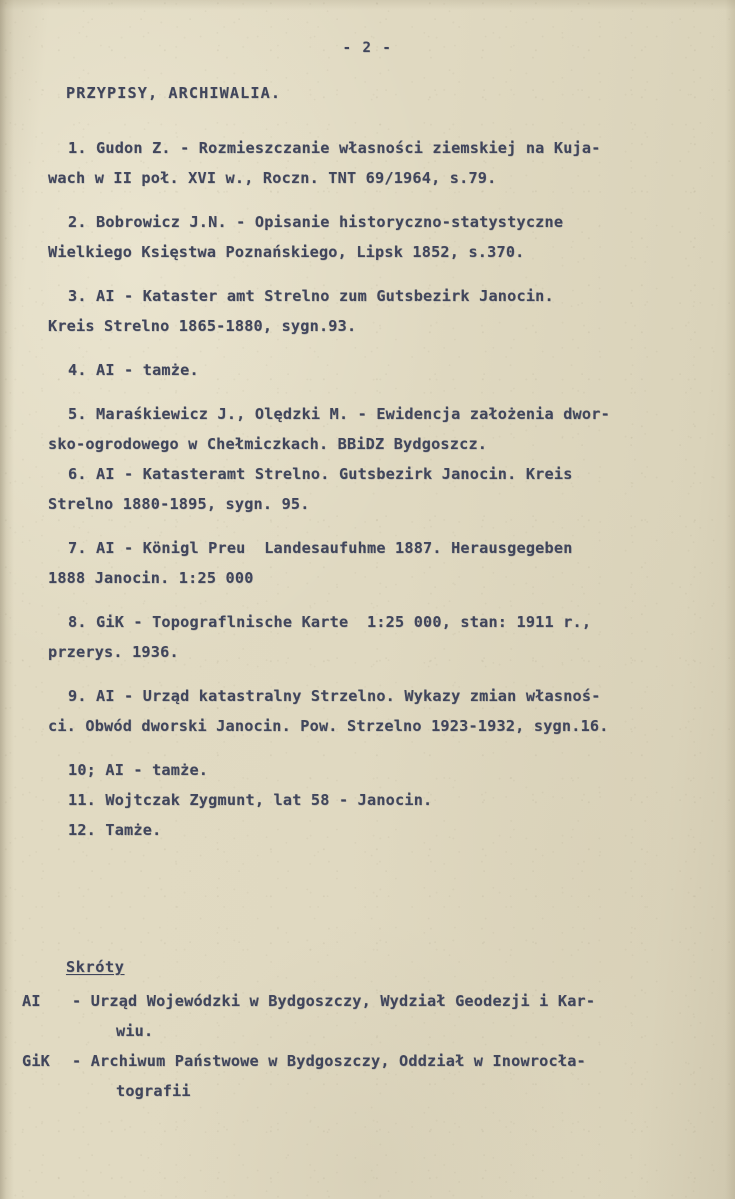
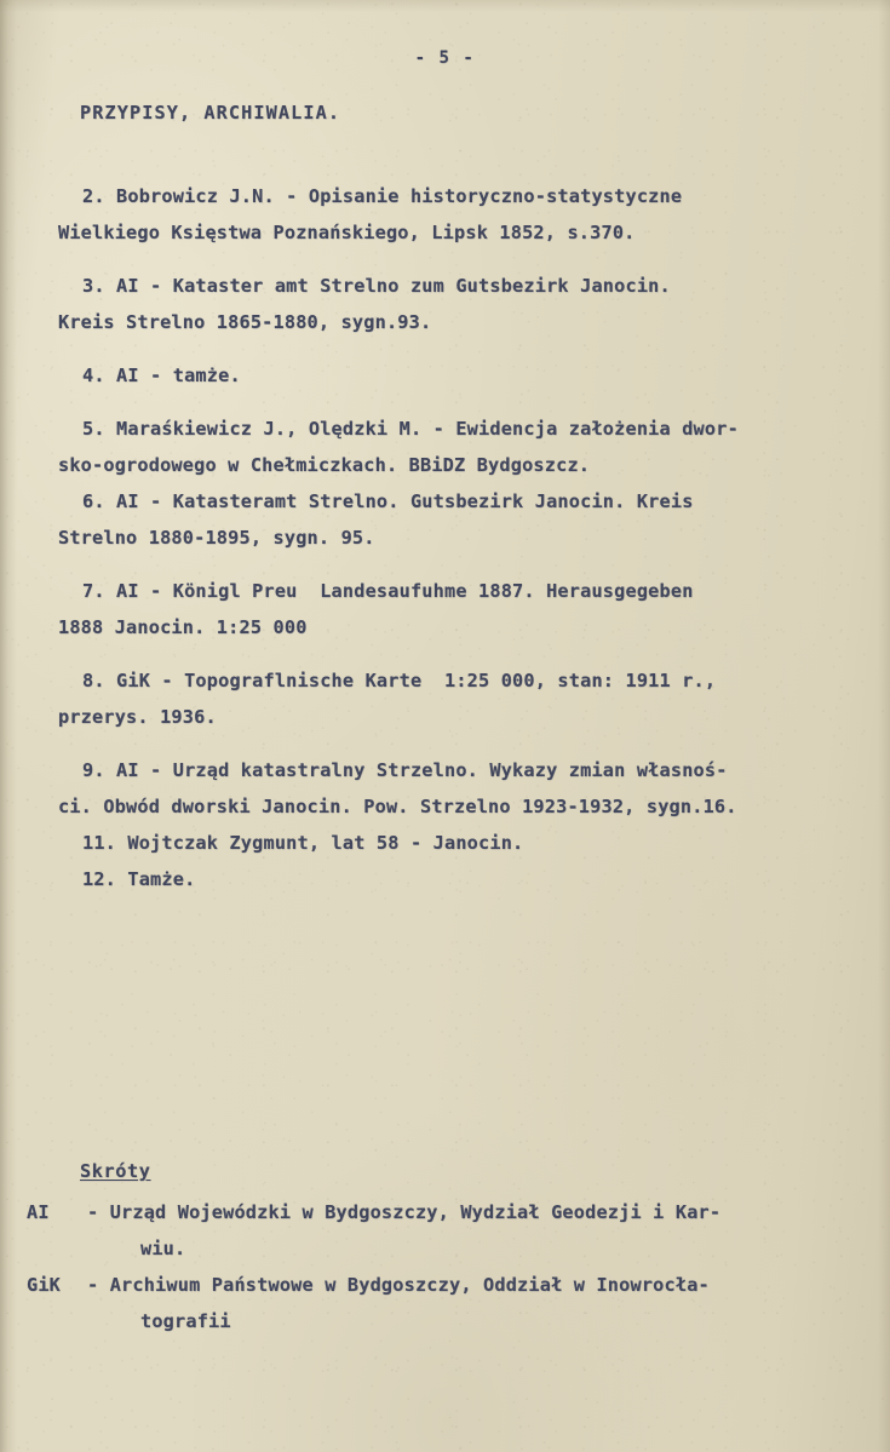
- - 2 -
+ - 5 -
  PRZYPISY, ARCHIWALIA.
- 1. Gudon Z. - Rozmieszczanie własności ziemskiej na Kuja-
- wach w II poł. XVI w., Roczn. TNT 69/1964, s.79.
  2. Bobrowicz J.N. - Opisanie historyczno-statystyczne
  Wielkiego Księstwa Poznańskiego, Lipsk 1852, s.370.
  3. AI - Kataster amt Strelno zum Gutsbezirk Janocin.
  Kreis Strelno 1865-1880, sygn.93.
  4. AI - tamże.
  5. Maraśkiewicz J., Olędzki M. - Ewidencja założenia dwor-
  sko-ogrodowego w Chełmiczkach. BBiDZ Bydgoszcz.
  6. AI - Katasteramt Strelno. Gutsbezirk Janocin. Kreis
  Strelno 1880-1895, sygn. 95.
  7. AI - Königl Preu Landesaufuhme 1887. Herausgegeben
  1888 Janocin. 1:25 000
  8. GiK - Topograflnische Karte 1:25 000, stan: 1911 r.,
  przerys. 1936.
  9. AI - Urząd katastralny Strzelno. Wykazy zmian własnoś-
  ci. Obwód dworski Janocin. Pow. Strzelno 1923-1932, sygn.16.
- 10; AI - tamże.
  11. Wojtczak Zygmunt, lat 58 - Janocin.
  12. Tamże.
  Skróty
  AI
  - Urząd Wojewódzki w Bydgoszczy, Wydział Geodezji i Kar-
  wiu.
  GiK
  - Archiwum Państwowe w Bydgoszczy, Oddział w Inowrocła-
  tografii
